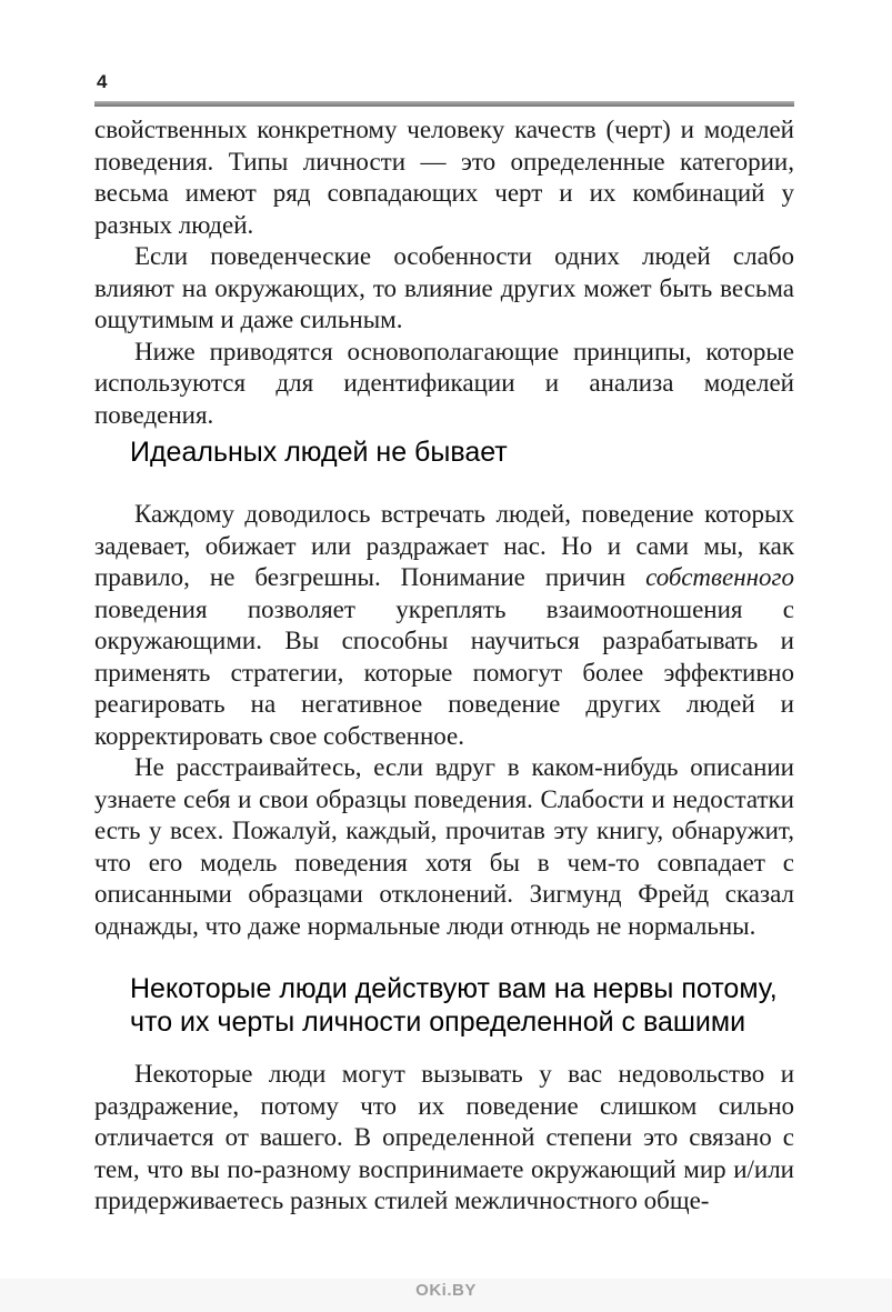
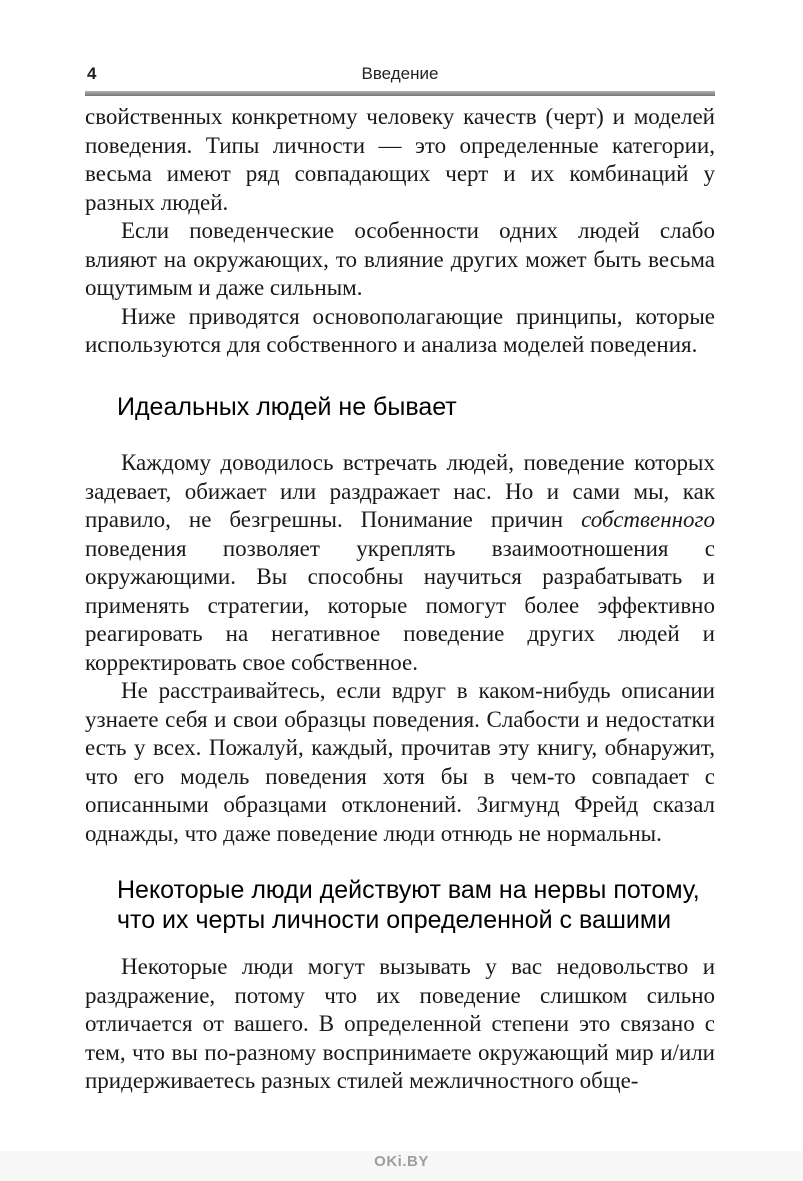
  4
+ Введение
  свойственных конкретному человеку качеств (черт) и моделей поведения. Типы личности — это определенные категории, весьма имеют ряд совпадающих черт и их комбинаций у разных людей.
  Если поведенческие особенности одних людей слабо влияют на окружающих, то влияние других может быть весьма ощутимым и даже сильным.
- Ниже приводятся основополагающие принципы, которые используются для идентификации и анализа моделей поведения.
+ Ниже приводятся основополагающие принципы, которые используются для собственного и анализа моделей поведения.
  Идеальных людей не бывает
  Каждому доводилось встречать людей, поведение которых задевает, обижает или раздражает нас. Но и сами мы, как правило, не безгрешны. Понимание причин собственного поведения позволяет укреплять взаимоотношения с окружающими. Вы способны научиться разрабатывать и применять стратегии, которые помогут более эффективно реагировать на негативное поведение других людей и корректировать свое собственное.
- Не расстраивайтесь, если вдруг в каком-нибудь описании узнаете себя и свои образцы поведения. Слабости и недостатки есть у всех. Пожалуй, каждый, прочитав эту книгу, обнаружит, что его модель поведения хотя бы в чем-то совпадает с описанными образцами отклонений. Зигмунд Фрейд сказал однажды, что даже нормальные люди отнюдь не нормальны.
+ Не расстраивайтесь, если вдруг в каком-нибудь описании узнаете себя и свои образцы поведения. Слабости и недостатки есть у всех. Пожалуй, каждый, прочитав эту книгу, обнаружит, что его модель поведения хотя бы в чем-то совпадает с описанными образцами отклонений. Зигмунд Фрейд сказал однажды, что даже поведение люди отнюдь не нормальны.
  Некоторые люди действуют вам на нервы потому,
  что их черты личности определенной с вашими
  Некоторые люди могут вызывать у вас недовольство и раздражение, потому что их поведение слишком сильно отличается от вашего. В определенной степени это связано с тем, что вы по-разному воспринимаете окружающий мир и/или придерживаетесь разных стилей межличностного обще-
  OKi.BY
